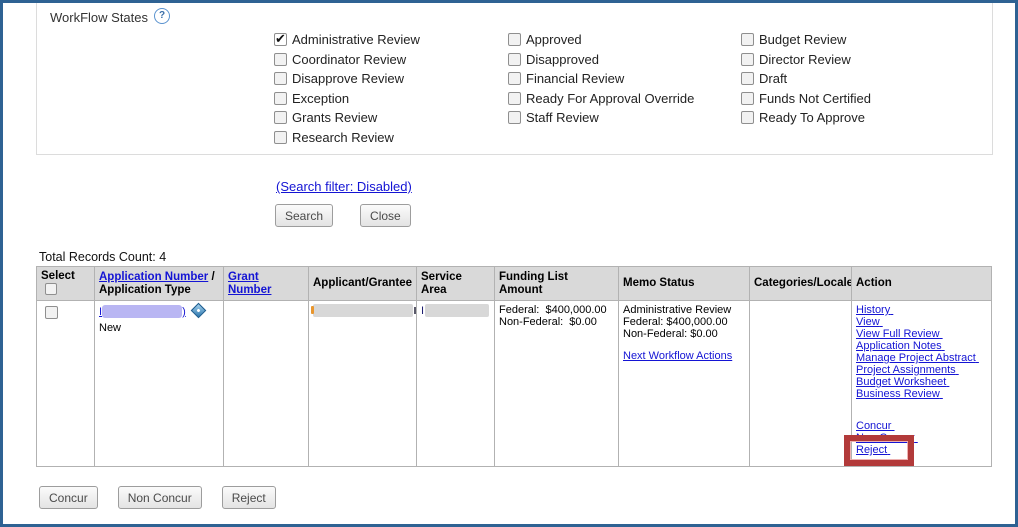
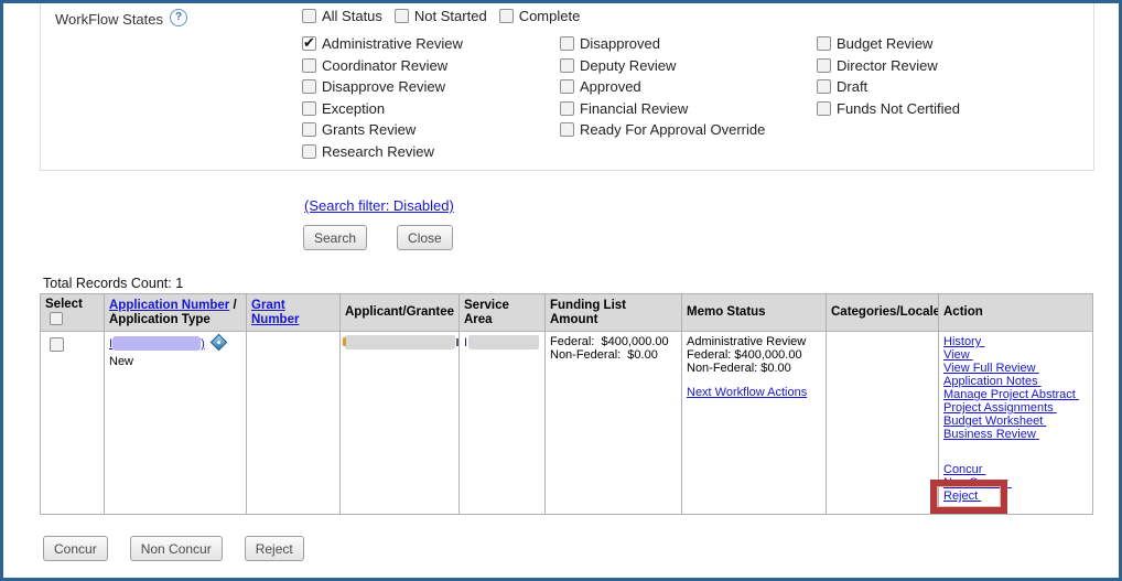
  WorkFlow States
  ?
+ All Status
+ Not Started
+ Complete
  Administrative Review
  Coordinator Review
  Disapprove Review
  Exception
  Grants Review
  Research Review
- Approved
+ Disapproved
+ Deputy Review
- Disapproved
+ Approved
  Financial Review
  Ready For Approval Override
- Staff Review
  Budget Review
  Director Review
  Draft
  Funds Not Certified
- Ready To Approve
  (Search filter: Disabled)
  Search
  Close
- Total Records Count: 4
+ Total Records Count: 1
  Select	Application Number / Application Type	Grant Number	Applicant/Grantee	Service Area	Funding List Amount	Memo Status	Categories/Locale	Action
  	I ) New			I	Federal: $400,000.00 Non-Federal: $0.00	Administrative Review Federal: $400,000.00 Non-Federal: $0.00 Next Workflow Actions		History View View Full Review Application Notes Manage Project Abstract Project Assignments Budget Worksheet Business Review Concur Non Concur Reject
  Concur
  Non Concur
  Reject
